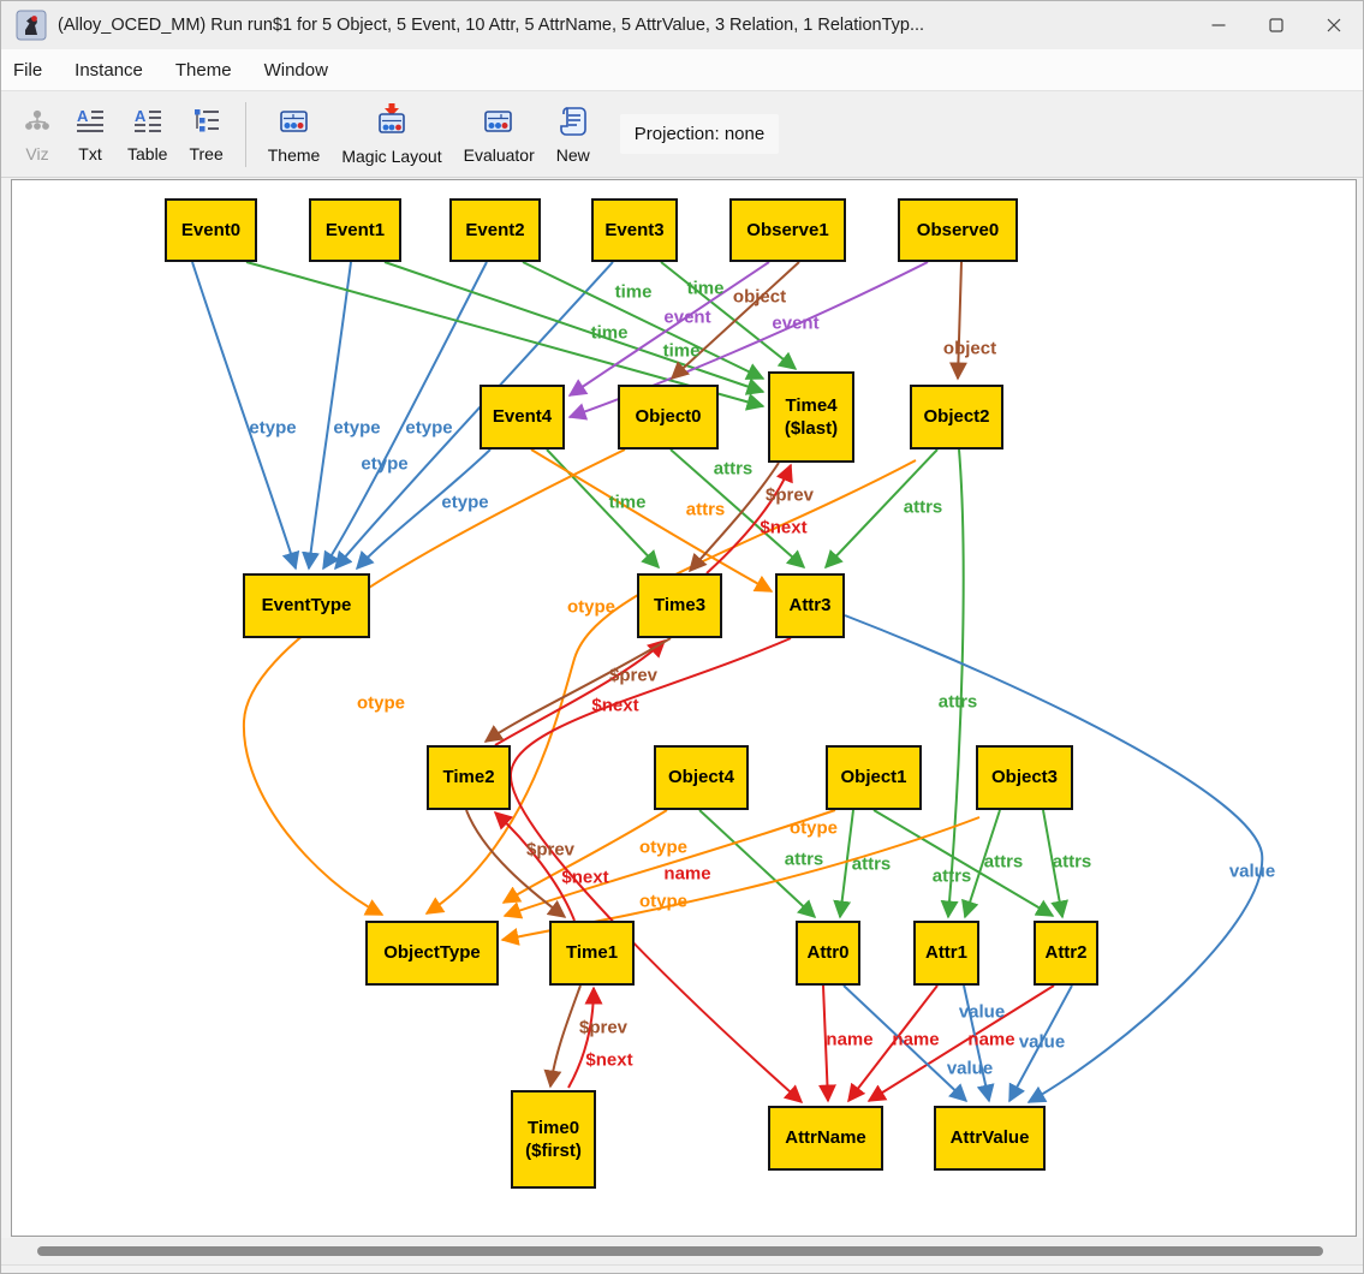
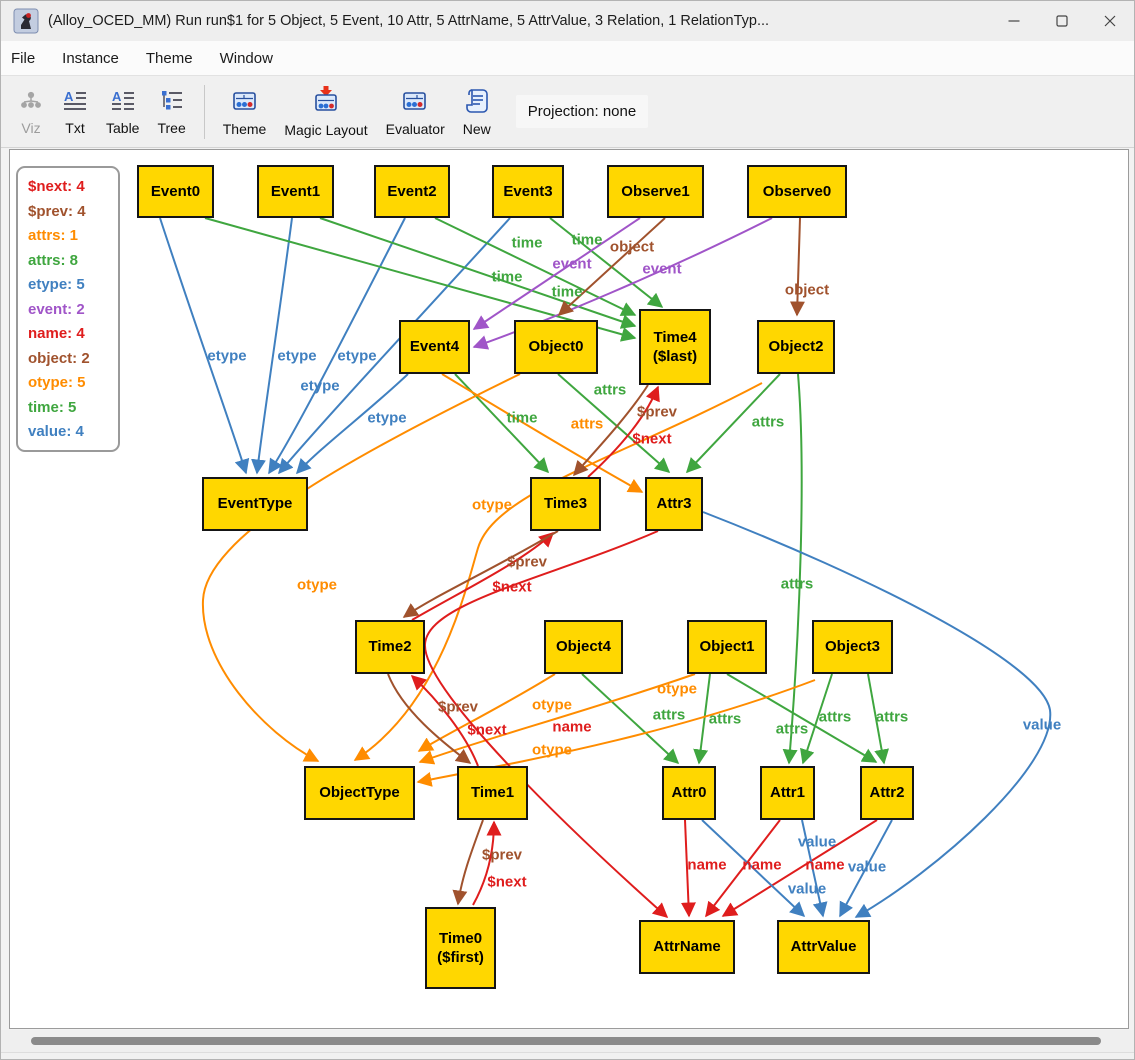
  (Alloy_OCED_MM) Run run$1 for 5 Object, 5 Event, 10 Attr, 5 AttrName, 5 AttrValue, 3 Relation, 1 RelationTyp...
  File
  Instance
  Theme
  Window
  Viz
  A
  Txt
  A
  Table
  Tree
  Theme
  Magic Layout
  Evaluator
  New
  Projection: none
+ $next: 4
+ $prev: 4
+ attrs: 1
+ attrs: 8
+ etype: 5
+ event: 2
+ name: 4
+ object: 2
+ otype: 5
+ time: 5
+ value: 4
  etype
  etype
  etype
  etype
  etype
  time
  time
  time
  time
  time
  event
  event
  object
  object
  attrs
  attrs
  attrs
  attrs
  attrs
  attrs
  attrs
  attrs
  attrs
  otype
  otype
  otype
  otype
  otype
  name
  name
  name
  name
  value
  value
  value
  value
  $next
  $next
  $next
  $next
  $prev
  $prev
  $prev
  $prev
  Event0
  Event1
  Event2
  Event3
  Observe1
  Observe0
  Event4
  Object0
  Time4
  ($last)
  Object2
  EventType
  Time3
  Attr3
  Time2
  Object4
  Object1
  Object3
  ObjectType
  Time1
  Attr0
  Attr1
  Attr2
  Time0
  ($first)
  AttrName
  AttrValue
